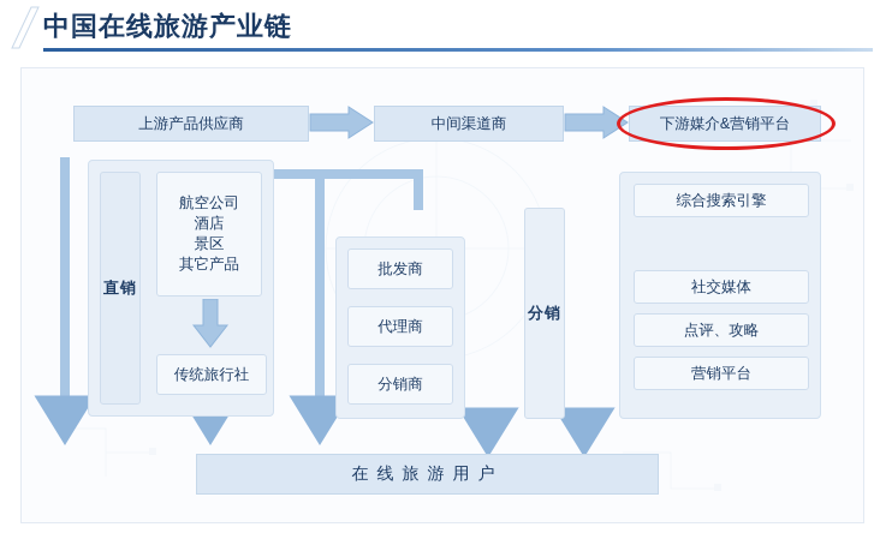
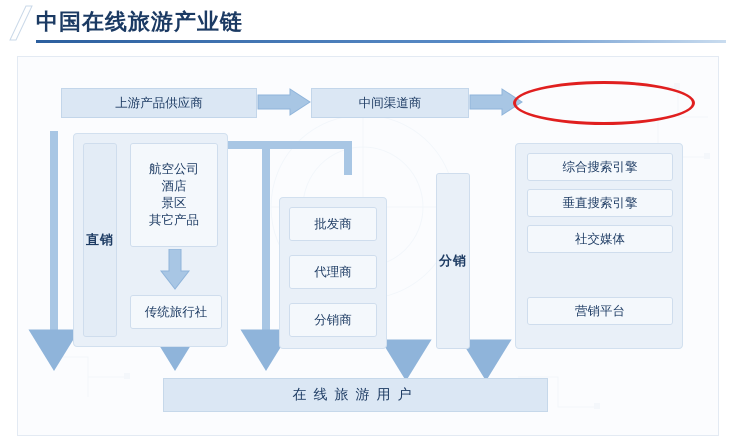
  中国在线旅游产业链
  上游产品供应商
  中间渠道商
- 下游媒介&营销平台
  直销
  航空公司
  酒店
  景区
  其它产品
  传统旅行社
  批发商
  代理商
  分销商
  分销
  综合搜索引擎
+ 垂直搜索引擎
  社交媒体
- 点评、攻略
  营销平台
  在线旅游用户
